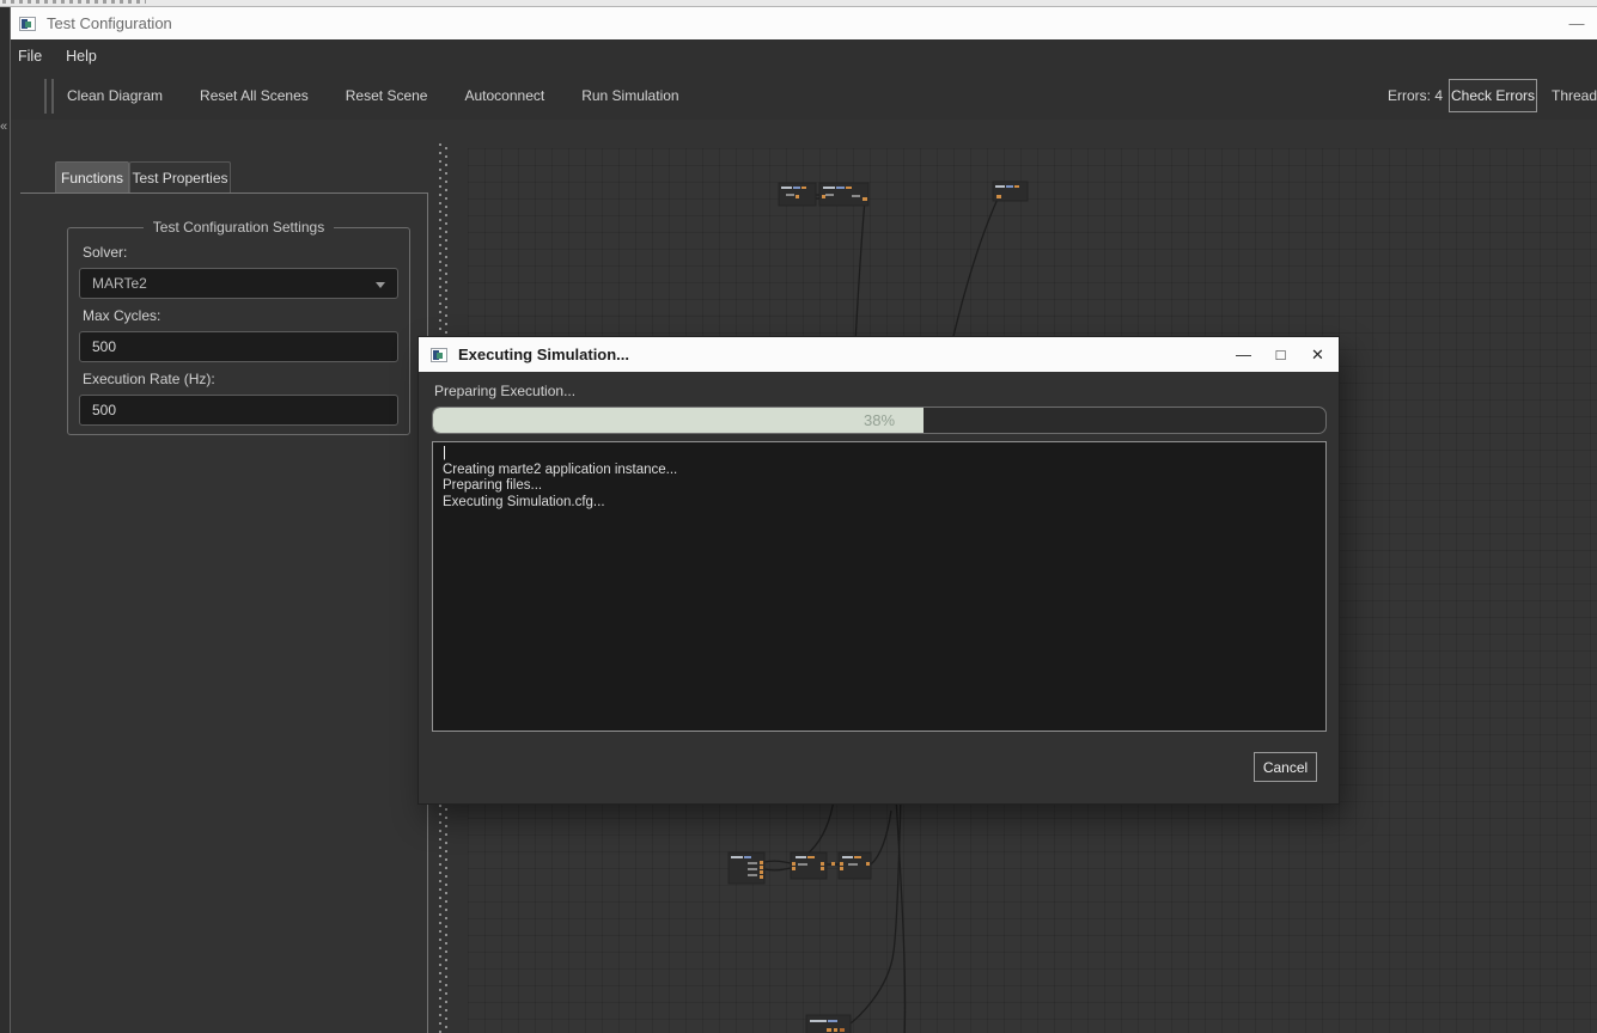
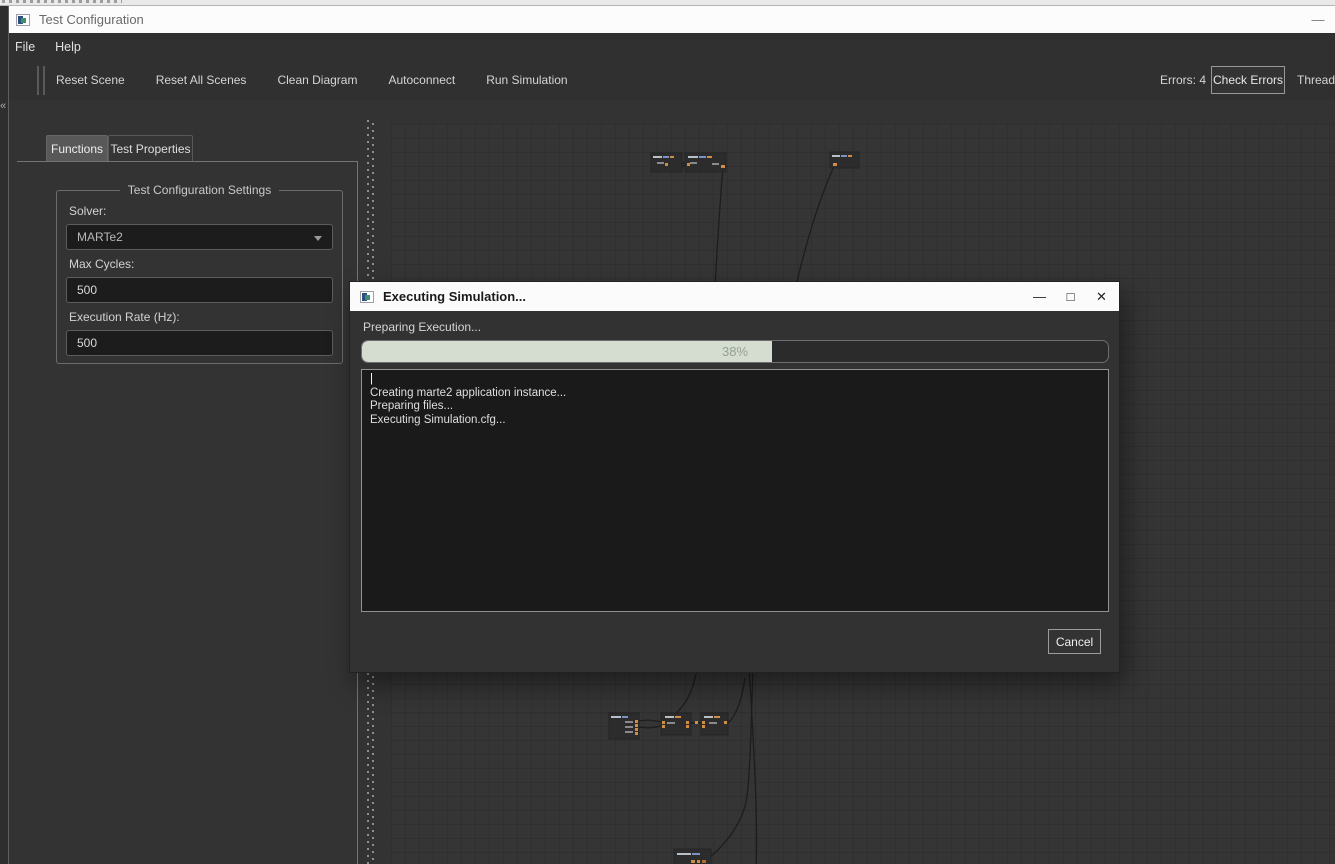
  «
  Test Configuration
  —
  File
  Help
- Clean Diagram
+ Reset Scene
  Reset All Scenes
- Reset Scene
+ Clean Diagram
  Autoconnect
  Run Simulation
  Errors: 4
  Check Errors
  Thread
  Functions
  Test Properties
  Test Configuration Settings
  Solver:
  MARTe2
  Max Cycles:
  500
  Execution Rate (Hz):
  500
  Executing Simulation...
  —
  □
  ✕
  Preparing Execution...
  38%
  |
  Creating marte2 application instance...
  Preparing files...
  Executing Simulation.cfg...
  Cancel
